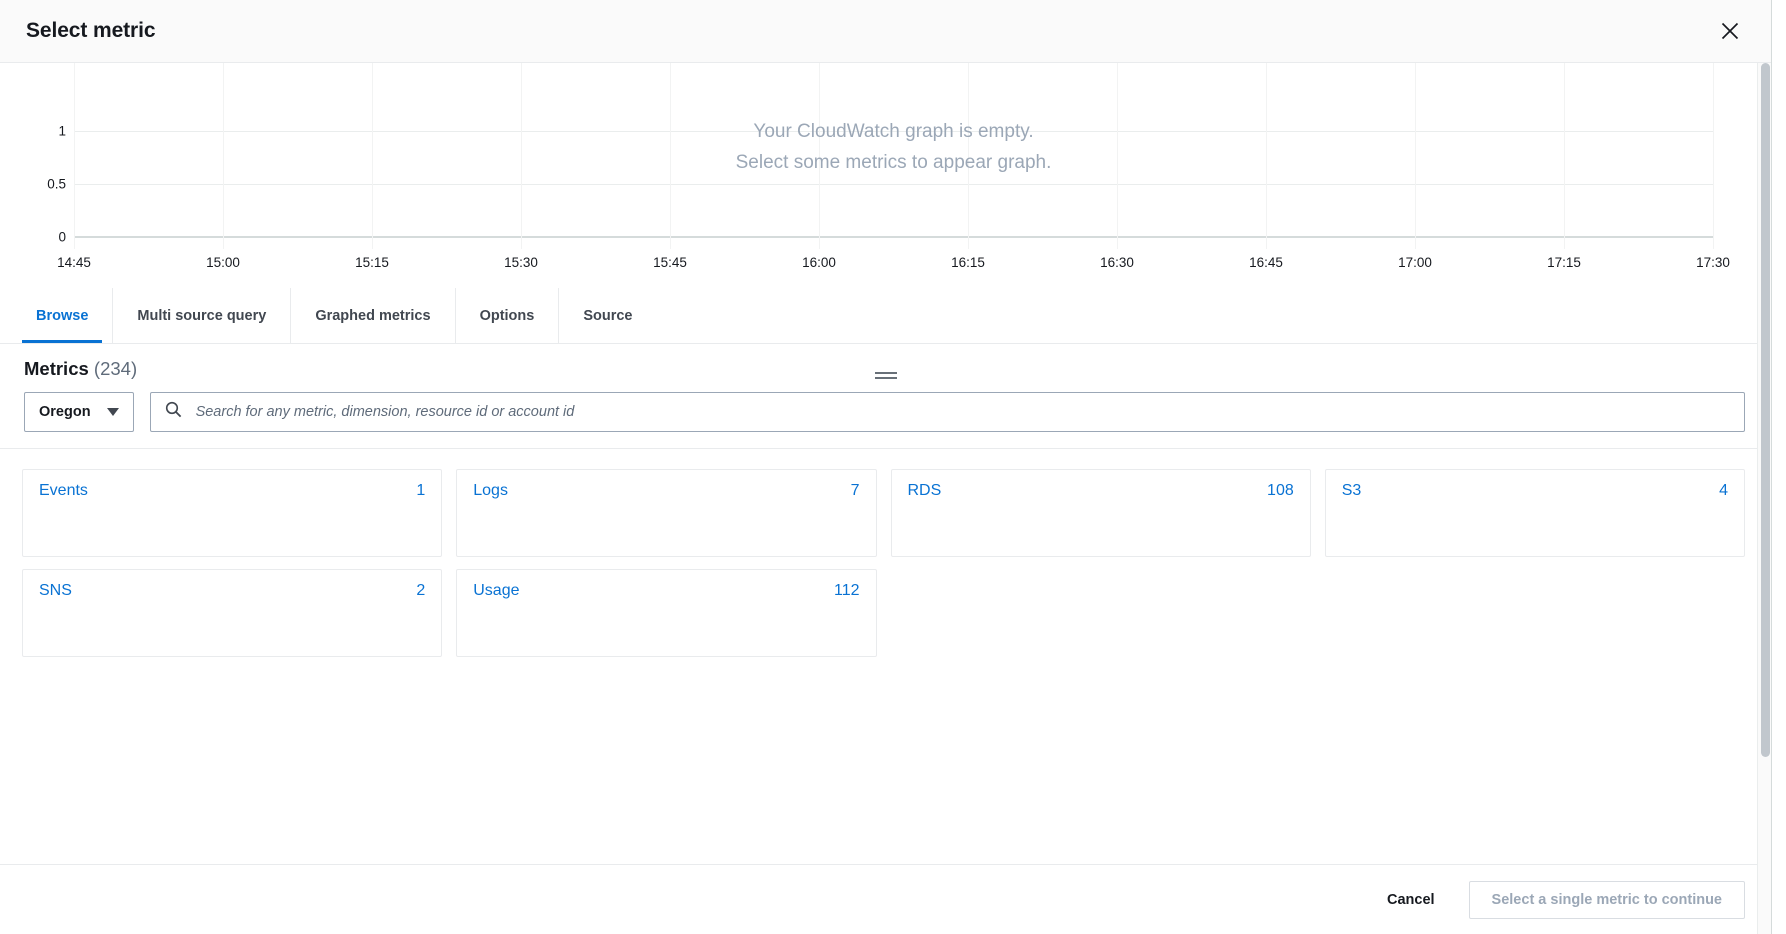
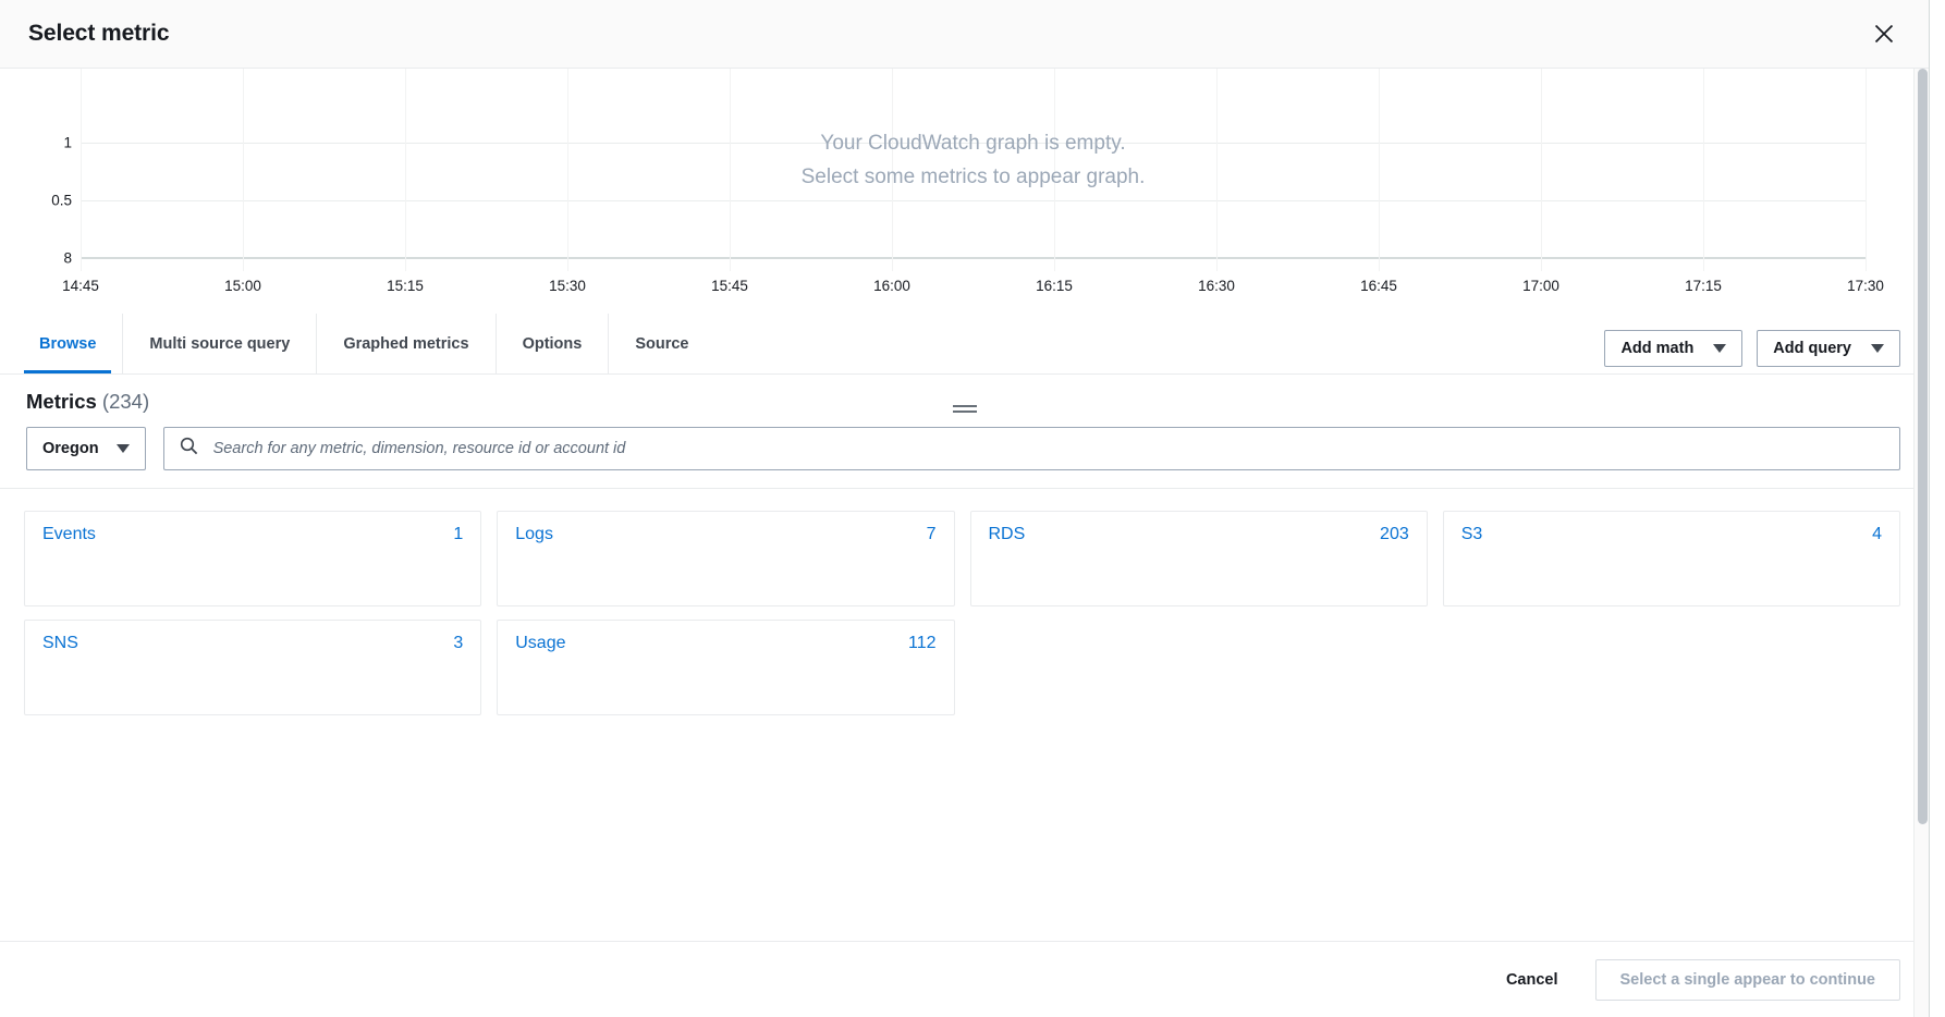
  Select metric
  1
  0.5
- 0
+ 8
  Your CloudWatch graph is empty.
  Select some metrics to appear graph.
  14:45
  15:00
  15:15
  15:30
  15:45
  16:00
  16:15
  16:30
  16:45
  17:00
  17:15
  17:30
  Browse
  Multi source query
  Graphed metrics
  Options
  Source
+ Add math
+ Add query
  Metrics (234)
  Oregon
  Search for any metric, dimension, resource id or account id
  Events
  1
  Logs
  7
  RDS
- 108
+ 203
  S3
  4
  SNS
- 2
+ 3
  Usage
  112
  Cancel
- Select a single metric to continue
+ Select a single appear to continue
